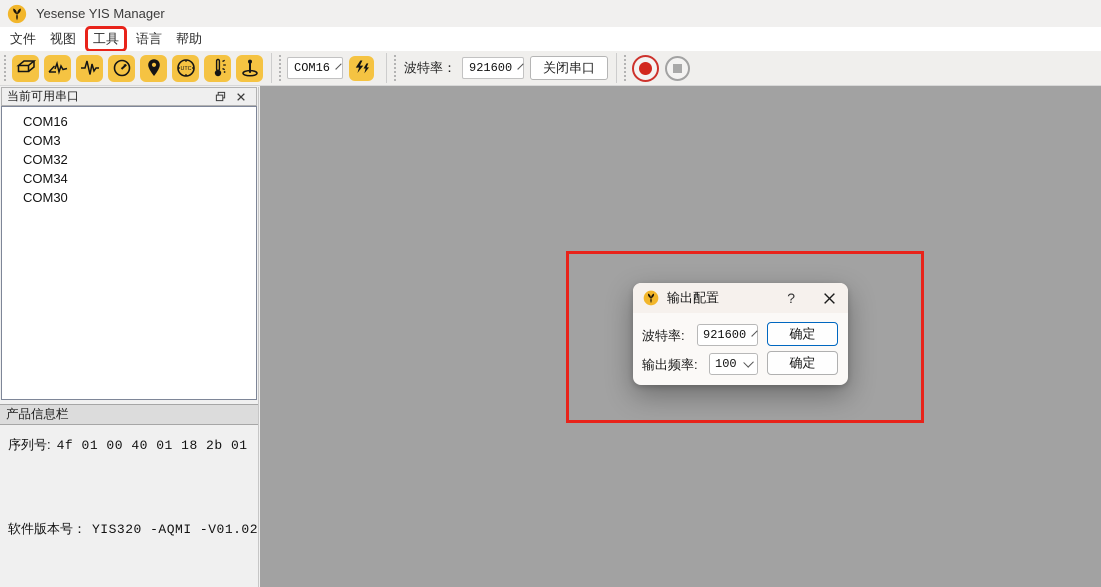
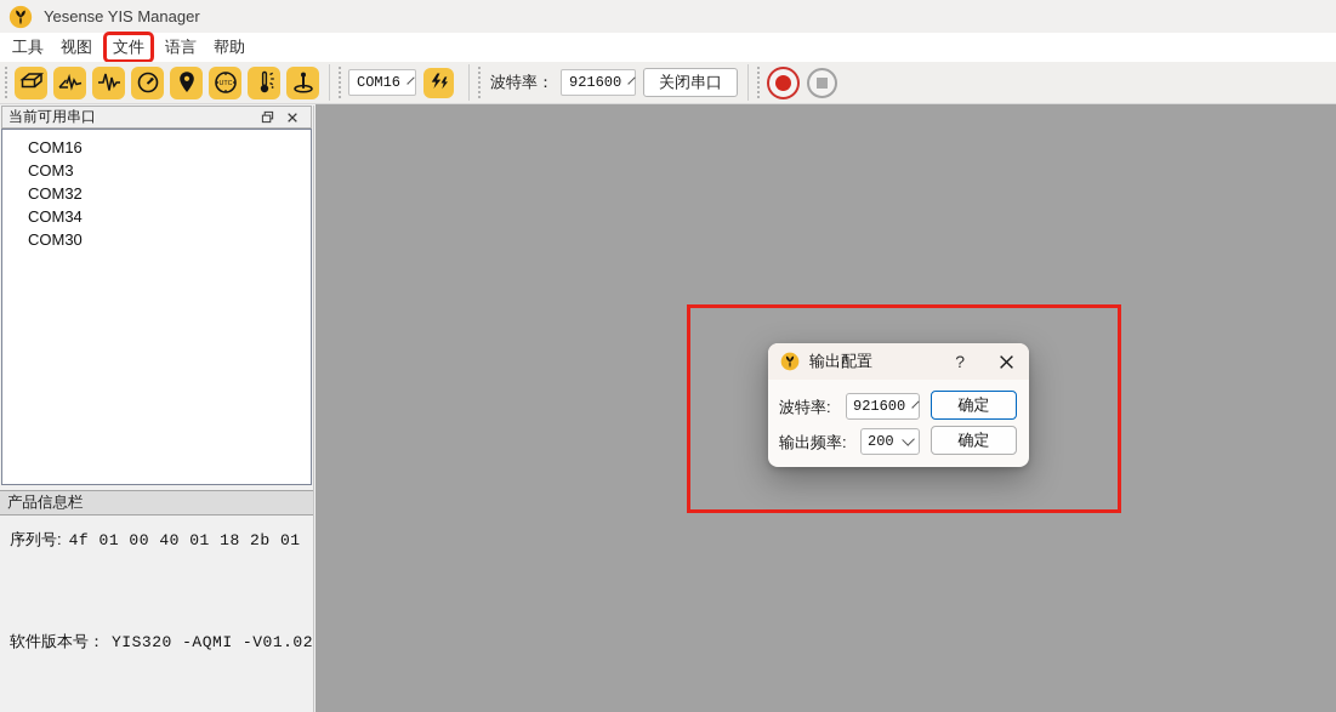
  Yesense YIS Manager
- 文件
+ 工具
  视图
- 工具
+ 文件
  语言
  帮助
  COM16
  波特率：
  921600
  关闭串口
  当前可用串口
  COM16
  COM3
  COM32
  COM34
  COM30
  产品信息栏
  序列号:
  4f 01 00 40 01 18 2b 01
  软件版本号：
  YIS320 -AQMI -V01.02
  输出配置
  ?
  波特率:
  921600
  确定
  输出频率:
- 100
+ 200
  确定
